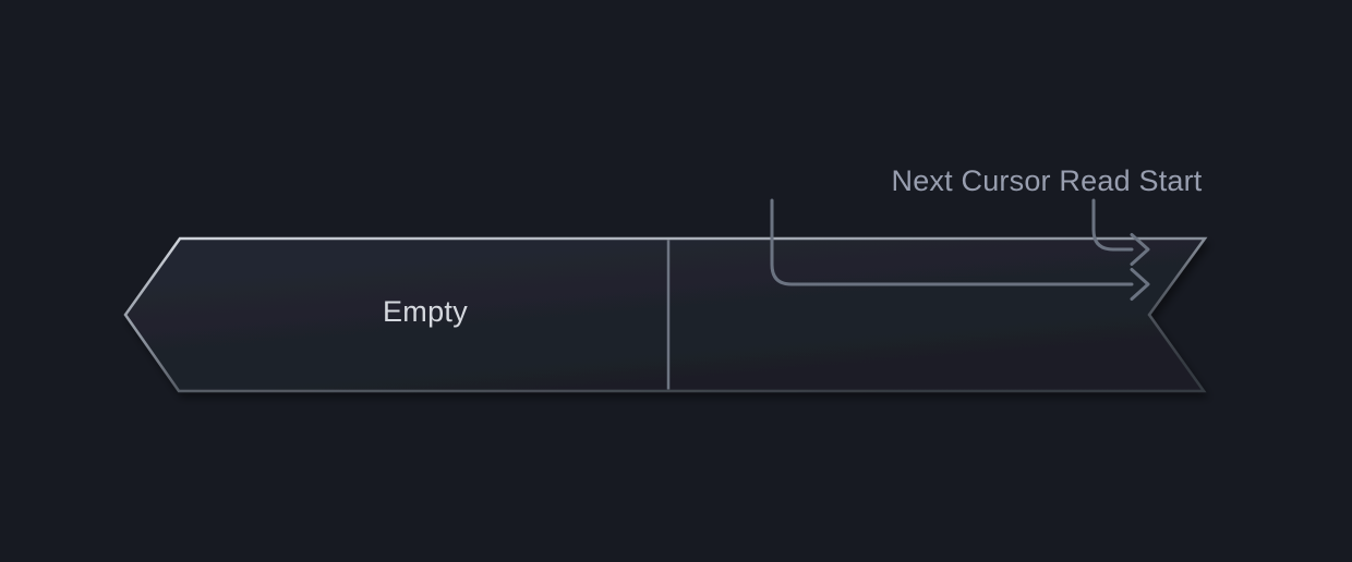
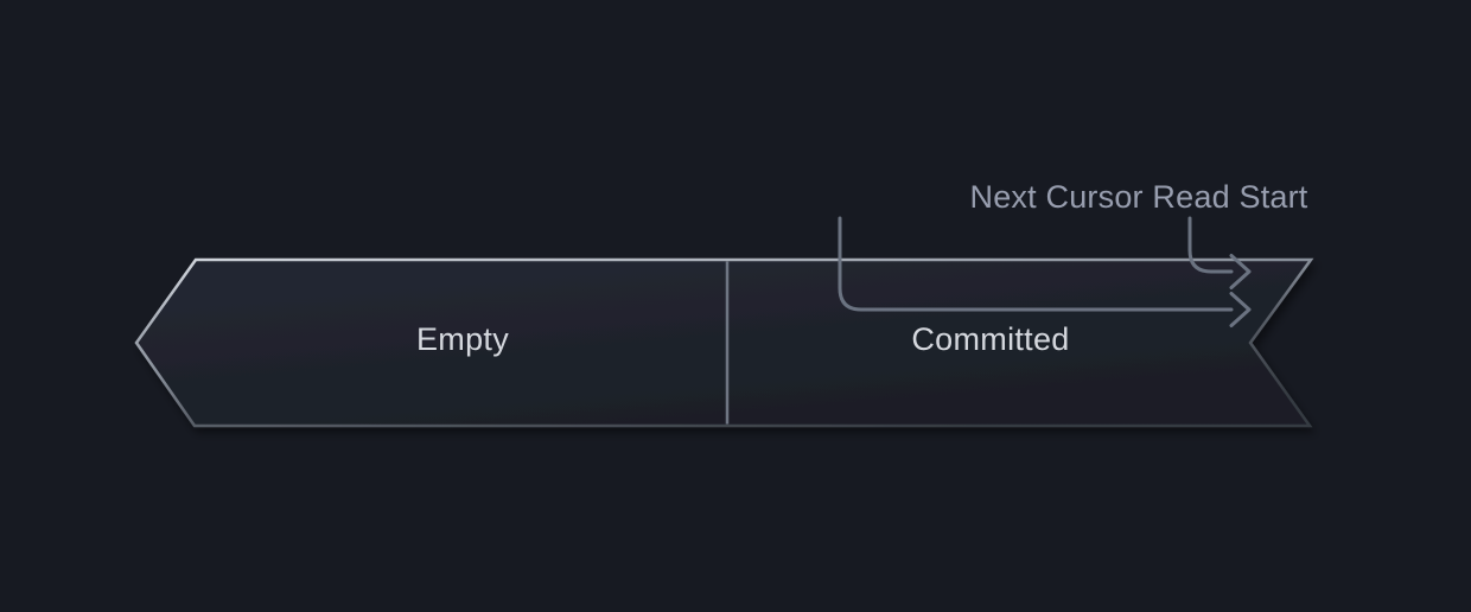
  Empty
+ Committed
  Next Cursor Read Start
